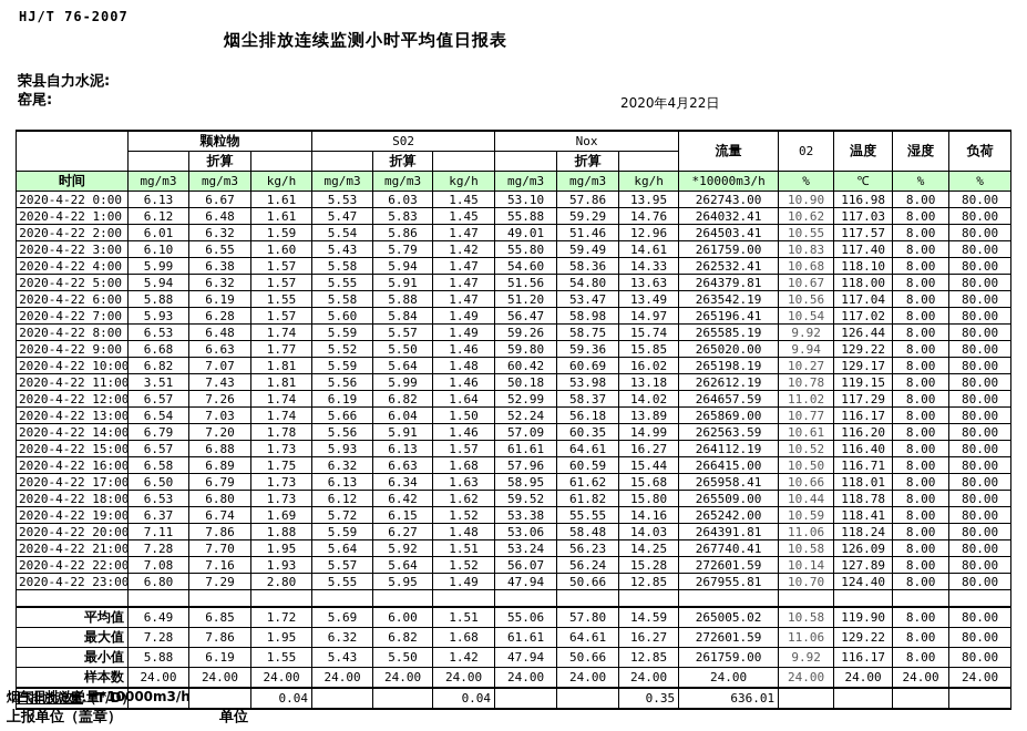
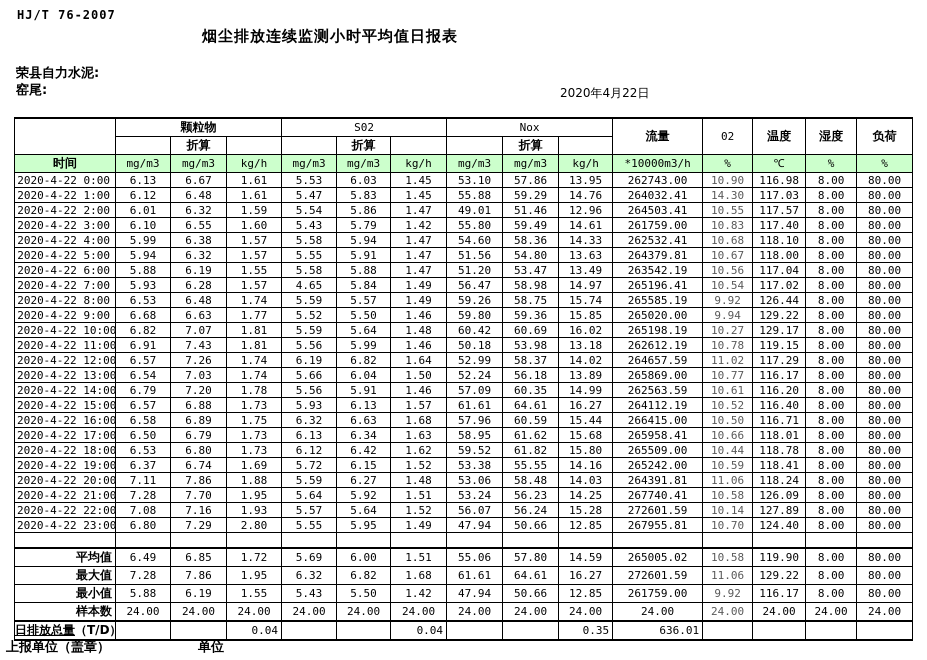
  HJ/T 76-2007
  烟尘排放连续监测小时平均值日报表
  荣县自力水泥:
  窑尾:
  2020年4月22日
  	颗粒物	S02	Nox	流量	02	温度	湿度	负荷
  	折算			折算			折算
  时间	mg/m3	mg/m3	kg/h	mg/m3	mg/m3	kg/h	mg/m3	mg/m3	kg/h	*10000m3/h	%	℃	%	%
  2020-4-22 0:00	6.13	6.67	1.61	5.53	6.03	1.45	53.10	57.86	13.95	262743.00	10.90	116.98	8.00	80.00
- 2020-4-22 1:00	6.12	6.48	1.61	5.47	5.83	1.45	55.88	59.29	14.76	264032.41	10.62	117.03	8.00	80.00
+ 2020-4-22 1:00	6.12	6.48	1.61	5.47	5.83	1.45	55.88	59.29	14.76	264032.41	14.30	117.03	8.00	80.00
  2020-4-22 2:00	6.01	6.32	1.59	5.54	5.86	1.47	49.01	51.46	12.96	264503.41	10.55	117.57	8.00	80.00
  2020-4-22 3:00	6.10	6.55	1.60	5.43	5.79	1.42	55.80	59.49	14.61	261759.00	10.83	117.40	8.00	80.00
  2020-4-22 4:00	5.99	6.38	1.57	5.58	5.94	1.47	54.60	58.36	14.33	262532.41	10.68	118.10	8.00	80.00
  2020-4-22 5:00	5.94	6.32	1.57	5.55	5.91	1.47	51.56	54.80	13.63	264379.81	10.67	118.00	8.00	80.00
  2020-4-22 6:00	5.88	6.19	1.55	5.58	5.88	1.47	51.20	53.47	13.49	263542.19	10.56	117.04	8.00	80.00
- 2020-4-22 7:00	5.93	6.28	1.57	5.60	5.84	1.49	56.47	58.98	14.97	265196.41	10.54	117.02	8.00	80.00
+ 2020-4-22 7:00	5.93	6.28	1.57	4.65	5.84	1.49	56.47	58.98	14.97	265196.41	10.54	117.02	8.00	80.00
  2020-4-22 8:00	6.53	6.48	1.74	5.59	5.57	1.49	59.26	58.75	15.74	265585.19	9.92	126.44	8.00	80.00
  2020-4-22 9:00	6.68	6.63	1.77	5.52	5.50	1.46	59.80	59.36	15.85	265020.00	9.94	129.22	8.00	80.00
  2020-4-22 10:00	6.82	7.07	1.81	5.59	5.64	1.48	60.42	60.69	16.02	265198.19	10.27	129.17	8.00	80.00
- 2020-4-22 11:00	3.51	7.43	1.81	5.56	5.99	1.46	50.18	53.98	13.18	262612.19	10.78	119.15	8.00	80.00
+ 2020-4-22 11:00	6.91	7.43	1.81	5.56	5.99	1.46	50.18	53.98	13.18	262612.19	10.78	119.15	8.00	80.00
  2020-4-22 12:00	6.57	7.26	1.74	6.19	6.82	1.64	52.99	58.37	14.02	264657.59	11.02	117.29	8.00	80.00
  2020-4-22 13:00	6.54	7.03	1.74	5.66	6.04	1.50	52.24	56.18	13.89	265869.00	10.77	116.17	8.00	80.00
  2020-4-22 14:00	6.79	7.20	1.78	5.56	5.91	1.46	57.09	60.35	14.99	262563.59	10.61	116.20	8.00	80.00
  2020-4-22 15:00	6.57	6.88	1.73	5.93	6.13	1.57	61.61	64.61	16.27	264112.19	10.52	116.40	8.00	80.00
  2020-4-22 16:00	6.58	6.89	1.75	6.32	6.63	1.68	57.96	60.59	15.44	266415.00	10.50	116.71	8.00	80.00
  2020-4-22 17:00	6.50	6.79	1.73	6.13	6.34	1.63	58.95	61.62	15.68	265958.41	10.66	118.01	8.00	80.00
  2020-4-22 18:00	6.53	6.80	1.73	6.12	6.42	1.62	59.52	61.82	15.80	265509.00	10.44	118.78	8.00	80.00
  2020-4-22 19:00	6.37	6.74	1.69	5.72	6.15	1.52	53.38	55.55	14.16	265242.00	10.59	118.41	8.00	80.00
  2020-4-22 20:00	7.11	7.86	1.88	5.59	6.27	1.48	53.06	58.48	14.03	264391.81	11.06	118.24	8.00	80.00
  2020-4-22 21:00	7.28	7.70	1.95	5.64	5.92	1.51	53.24	56.23	14.25	267740.41	10.58	126.09	8.00	80.00
  2020-4-22 22:00	7.08	7.16	1.93	5.57	5.64	1.52	56.07	56.24	15.28	272601.59	10.14	127.89	8.00	80.00
  2020-4-22 23:00	6.80	7.29	2.80	5.55	5.95	1.49	47.94	50.66	12.85	267955.81	10.70	124.40	8.00	80.00
  平均值	6.49	6.85	1.72	5.69	6.00	1.51	55.06	57.80	14.59	265005.02	10.58	119.90	8.00	80.00
  最大值	7.28	7.86	1.95	6.32	6.82	1.68	61.61	64.61	16.27	272601.59	11.06	129.22	8.00	80.00
  最小值	5.88	6.19	1.55	5.43	5.50	1.42	47.94	50.66	12.85	261759.00	9.92	116.17	8.00	80.00
  样本数	24.00	24.00	24.00	24.00	24.00	24.00	24.00	24.00	24.00	24.00	24.00	24.00	24.00	24.00
  日排放总量（T/D）			0.04			0.04			0.35	636.01
- 烟气日排放总量*10000m3/h
  上报单位（盖章）
  单位
